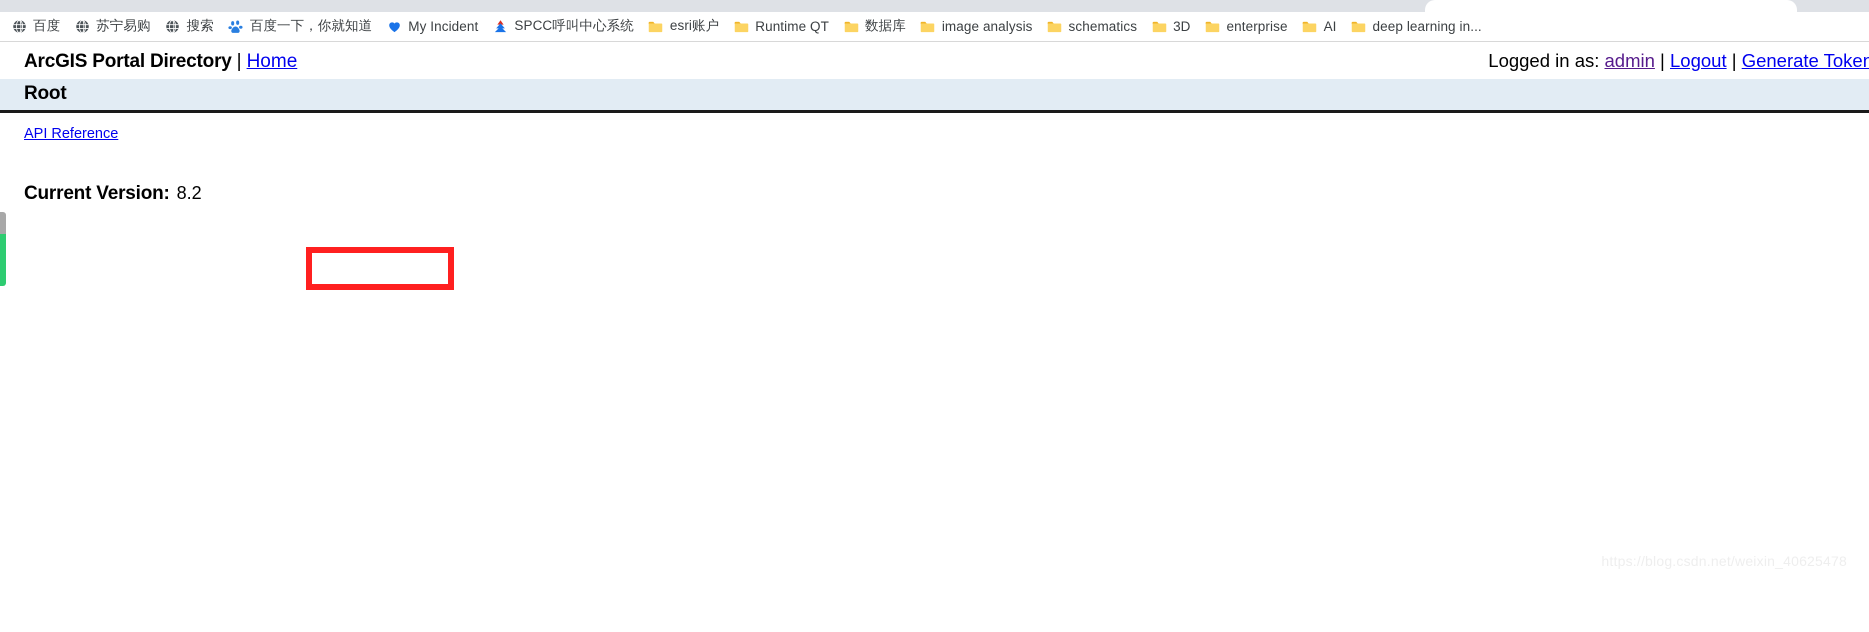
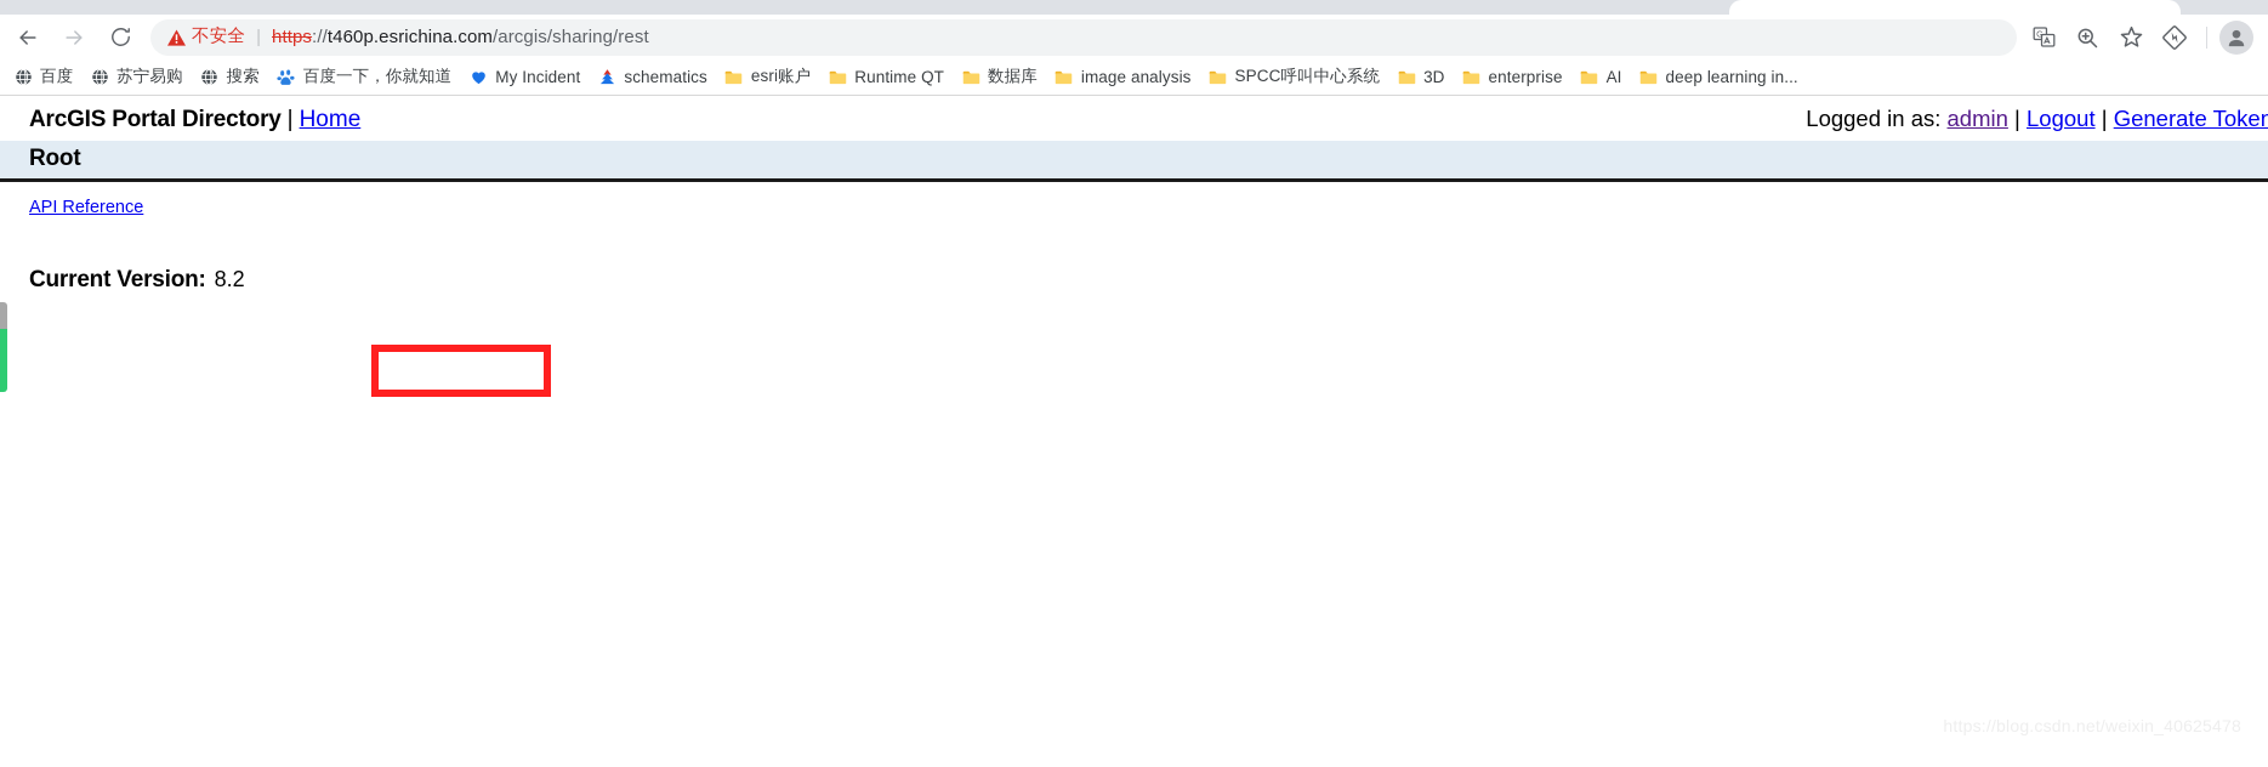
+ 不安全
+ |
+ https://t460p.esrichina.com/arcgis/sharing/rest
+ G
  百度
  苏宁易购
  搜索
  百度一下，你就知道
  My Incident
- SPCC呼叫中心系统
+ schematics
  esri账户
  Runtime QT
  数据库
  image analysis
- schematics
+ SPCC呼叫中心系统
  3D
  enterprise
  AI
  deep learning in...
  ArcGIS Portal Directory | Home
  Logged in as: admin | Logout | Generate Token
  Root
  API Reference
  Current Version:
  8.2
